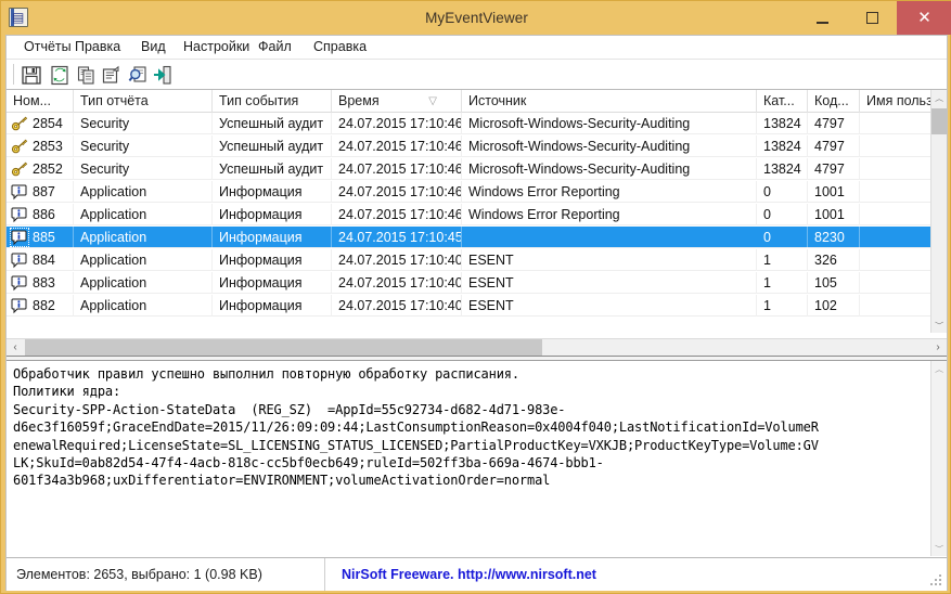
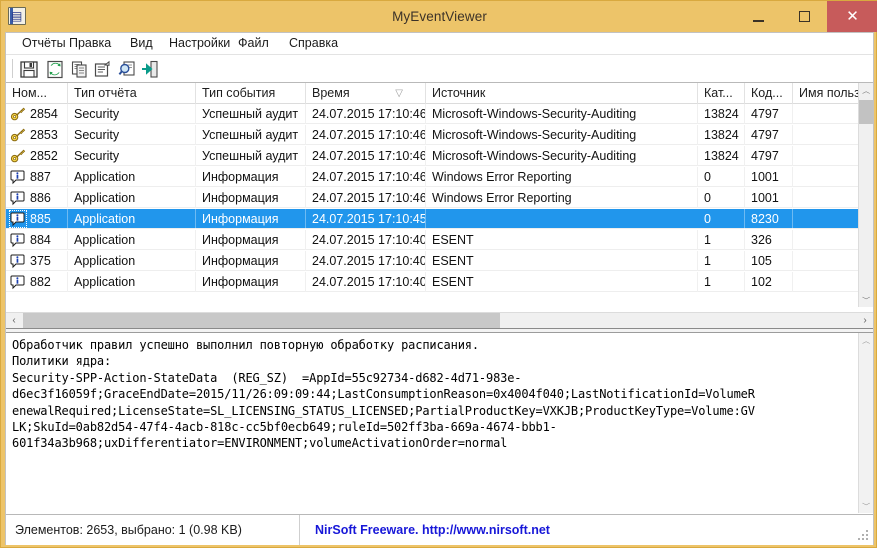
  ▤
  MyEventViewer
  ✕
  Отчёты
  Правка
  Вид
  Настройки
  Файл
  Справка
  Ном...
  Тип отчёта
  Тип события
  Время
  ▽
  Источник
  Кат...
  Код...
  Имя польз
  2854
  Security
  Успешный аудит
  24.07.2015 17:10:46
  Microsoft-Windows-Security-Auditing
  13824
  4797
  2853
  Security
  Успешный аудит
  24.07.2015 17:10:46
  Microsoft-Windows-Security-Auditing
  13824
  4797
  2852
  Security
  Успешный аудит
  24.07.2015 17:10:46
  Microsoft-Windows-Security-Auditing
  13824
  4797
  887
  Application
  Информация
  24.07.2015 17:10:46
  Windows Error Reporting
  0
  1001
  886
  Application
  Информация
  24.07.2015 17:10:46
  Windows Error Reporting
  0
  1001
  885
  Application
  Информация
  24.07.2015 17:10:45
  0
  8230
  884
  Application
  Информация
  24.07.2015 17:10:40
  ESENT
  1
  326
- 883
+ 375
  Application
  Информация
  24.07.2015 17:10:40
  ESENT
  1
  105
  882
  Application
  Информация
  24.07.2015 17:10:40
  ESENT
  1
  102
  ︿
  ﹀
  ‹
  ›
  Обработчик правил успешно выполнил повторную обработку расписания.
  Политики ядра:
  Security-SPP-Action-StateData (REG_SZ) =AppId=55c92734-d682-4d71-983e-
  d6ec3f16059f;GraceEndDate=2015/11/26:09:09:44;LastConsumptionReason=0x4004f040;LastNotificationId=VolumeR
  enewalRequired;LicenseState=SL_LICENSING_STATUS_LICENSED;PartialProductKey=VXKJB;ProductKeyType=Volume:GV
  LK;SkuId=0ab82d54-47f4-4acb-818c-cc5bf0ecb649;ruleId=502ff3ba-669a-4674-bbb1-
  601f34a3b968;uxDifferentiator=ENVIRONMENT;volumeActivationOrder=normal
  ︿
  ﹀
  Элементов: 2653, выбрано: 1 (0.98 KB)
  NirSoft Freeware. http://www.nirsoft.net
